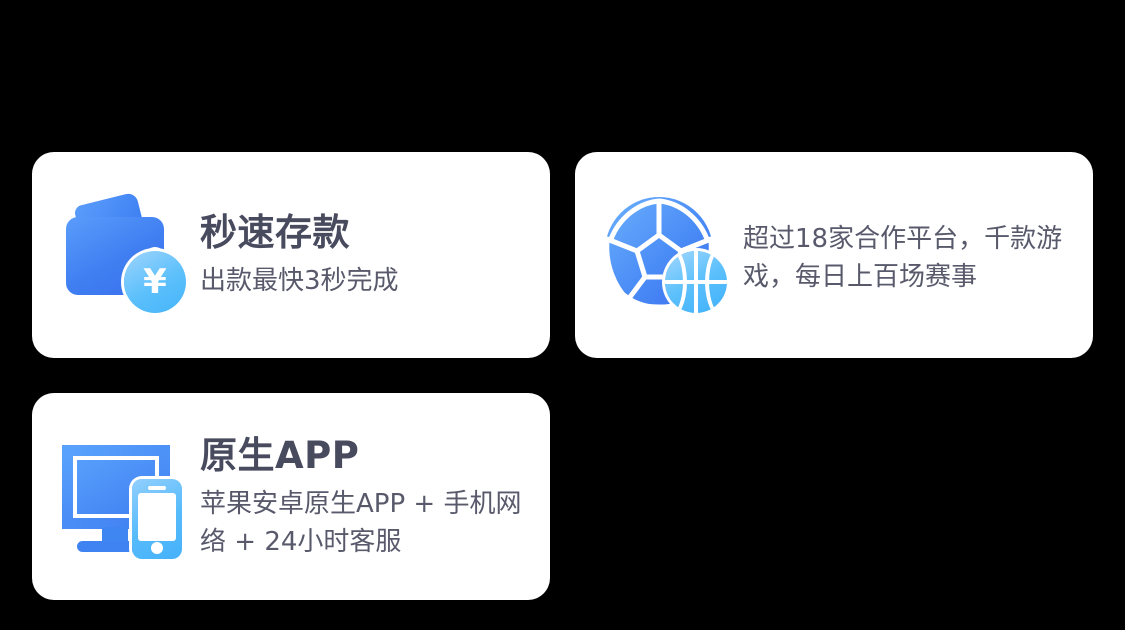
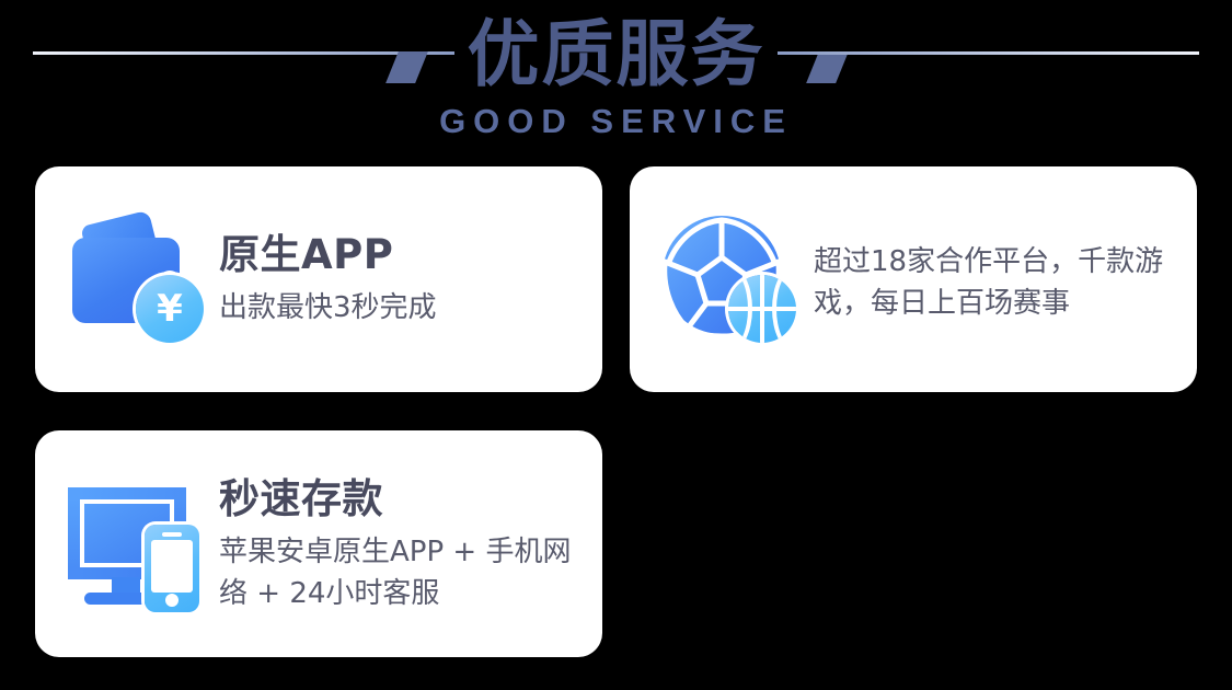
+ 优质服务
+ GOOD SERVICE
  ¥
- 秒速存款
+ 原生APP
  出款最快3秒完成
  超过18家合作平台，千款游戏，每日上百场赛事
- 原生APP
+ 秒速存款
  苹果安卓原生APP + 手机网络 + 24小时客服
